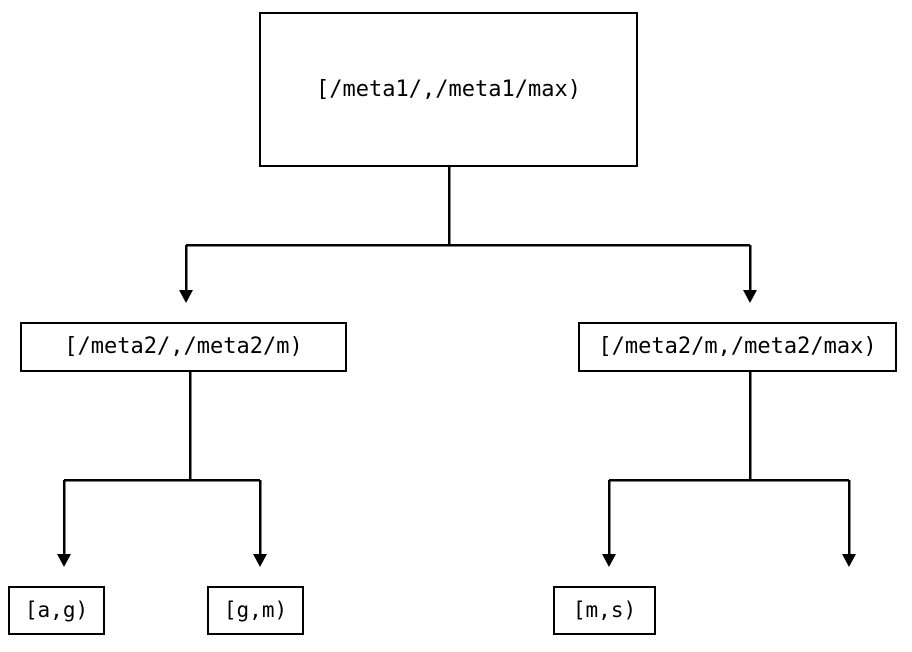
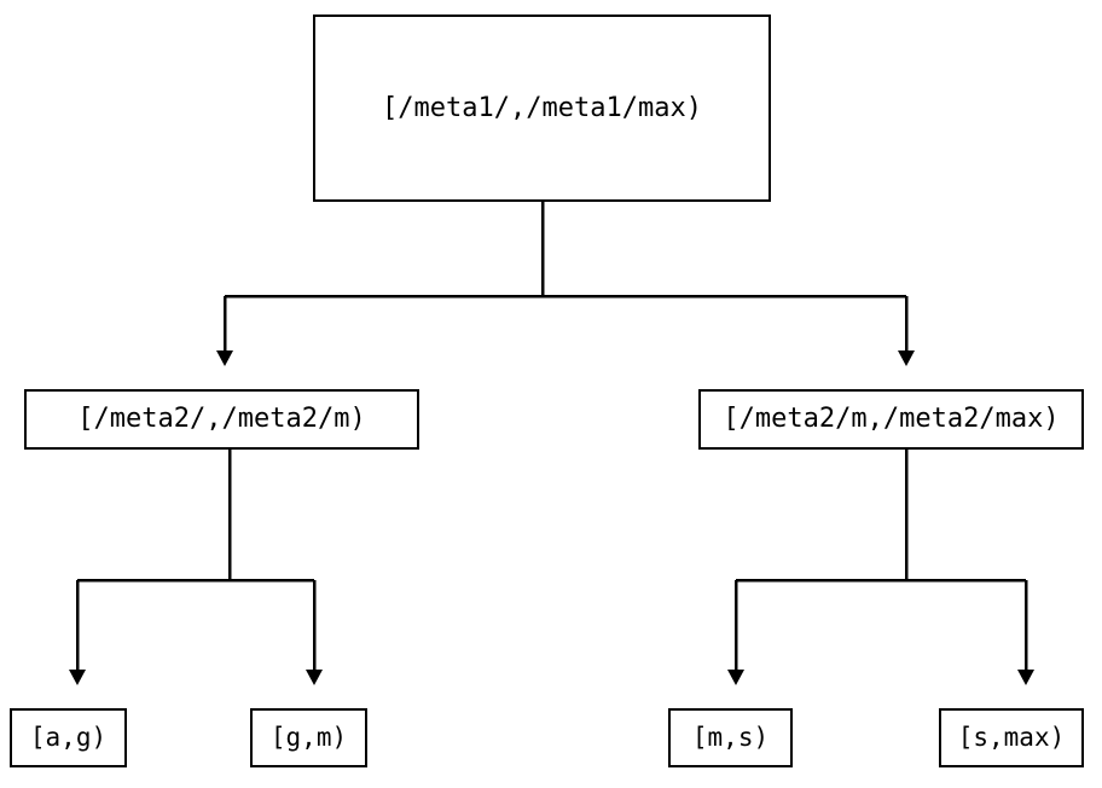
  [/meta1/,/meta1/max)
  [/meta2/,/meta2/m)
  [/meta2/m,/meta2/max)
  [a,g)
  [g,m)
  [m,s)
+ [s,max)
